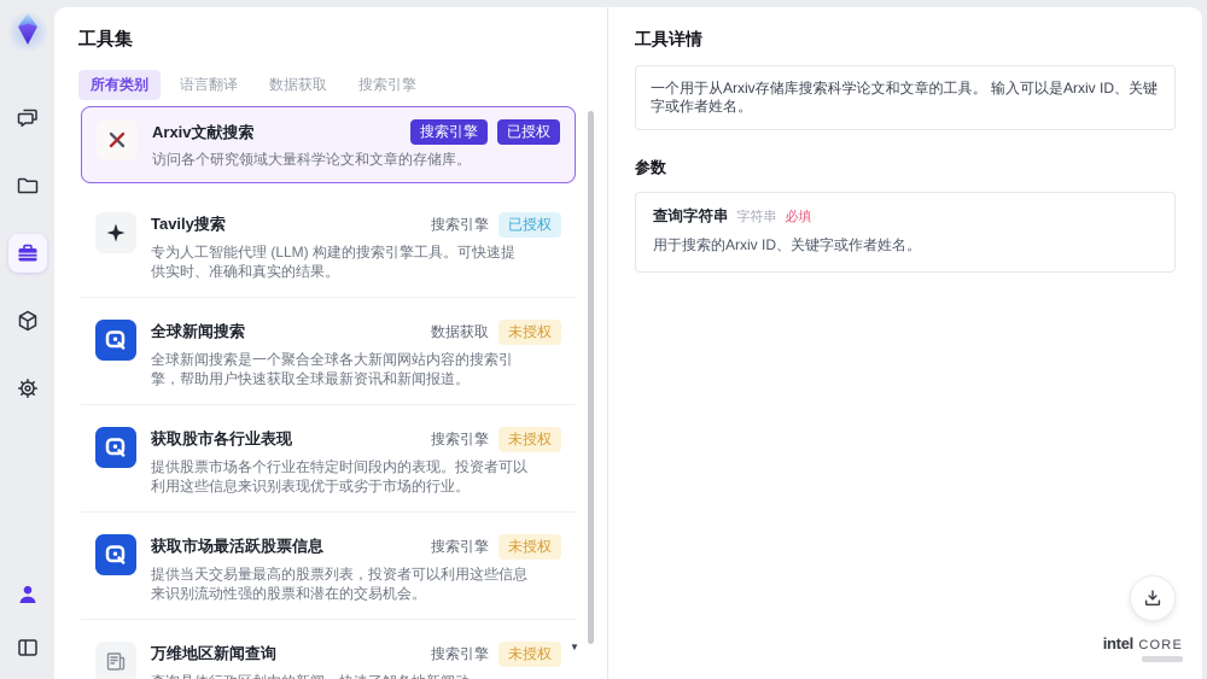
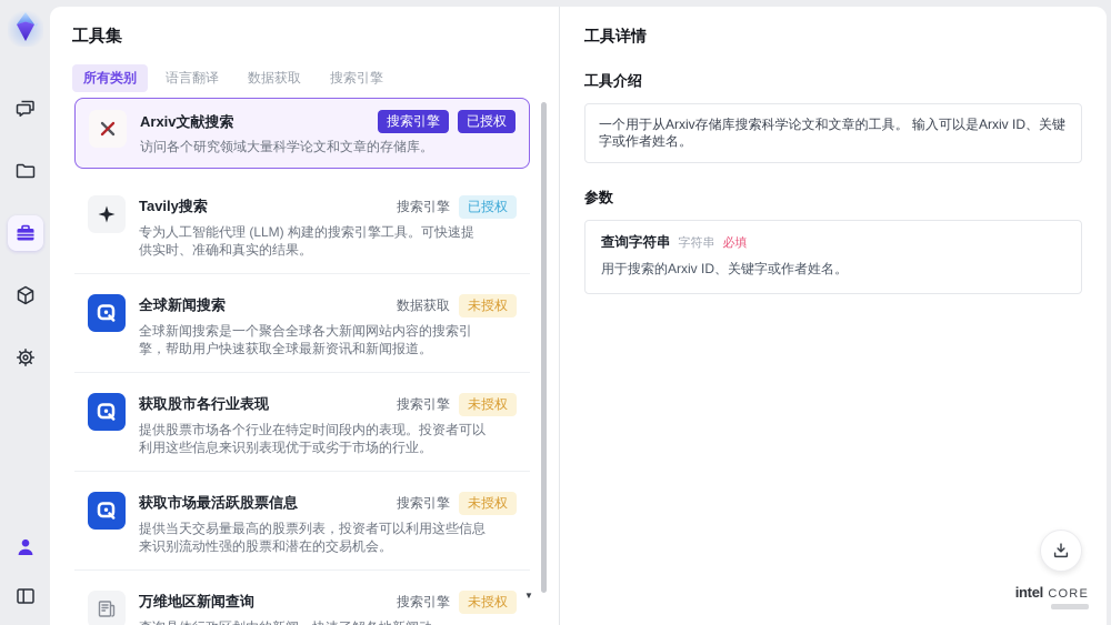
  工具集
  所有类别
  语言翻译
  数据获取
  搜索引擎
  Arxiv文献搜索
  搜索引擎
  已授权
  访问各个研究领域大量科学论文和文章的存储库。
  Tavily搜索
  搜索引擎
  已授权
  专为人工智能代理 (LLM) 构建的搜索引擎工具。可快速提供实时、准确和真实的结果。
  全球新闻搜索
  数据获取
  未授权
  全球新闻搜索是一个聚合全球各大新闻网站内容的搜索引擎，帮助用户快速获取全球最新资讯和新闻报道。
  获取股市各行业表现
  搜索引擎
  未授权
  提供股票市场各个行业在特定时间段内的表现。投资者可以利用这些信息来识别表现优于或劣于市场的行业。
  获取市场最活跃股票信息
  搜索引擎
  未授权
  提供当天交易量最高的股票列表，投资者可以利用这些信息来识别流动性强的股票和潜在的交易机会。
  万维地区新闻查询
  搜索引擎
  未授权
  ▼
  工具详情
+ 工具介绍
  一个用于从Arxiv存储库搜索科学论文和文章的工具。 输入可以是Arxiv ID、关键字或作者姓名。
  参数
  查询字符串
  字符串
  必填
  用于搜索的Arxiv ID、关键字或作者姓名。
  intel CORE
